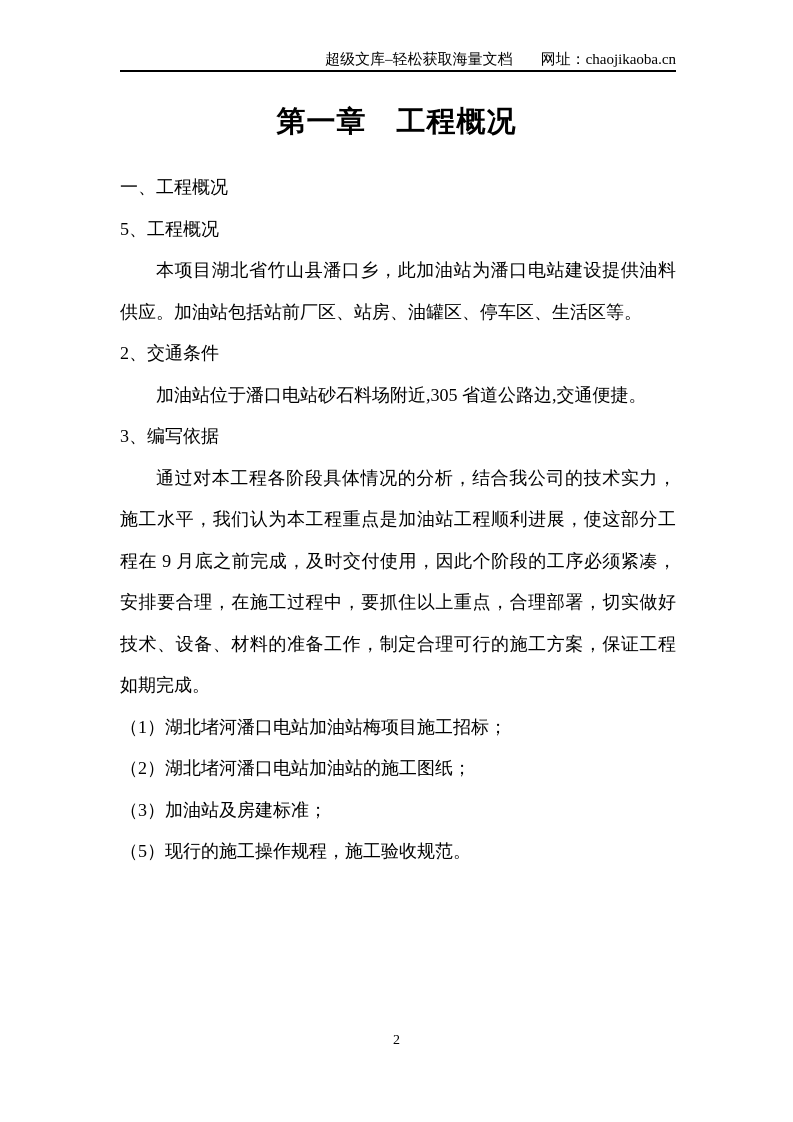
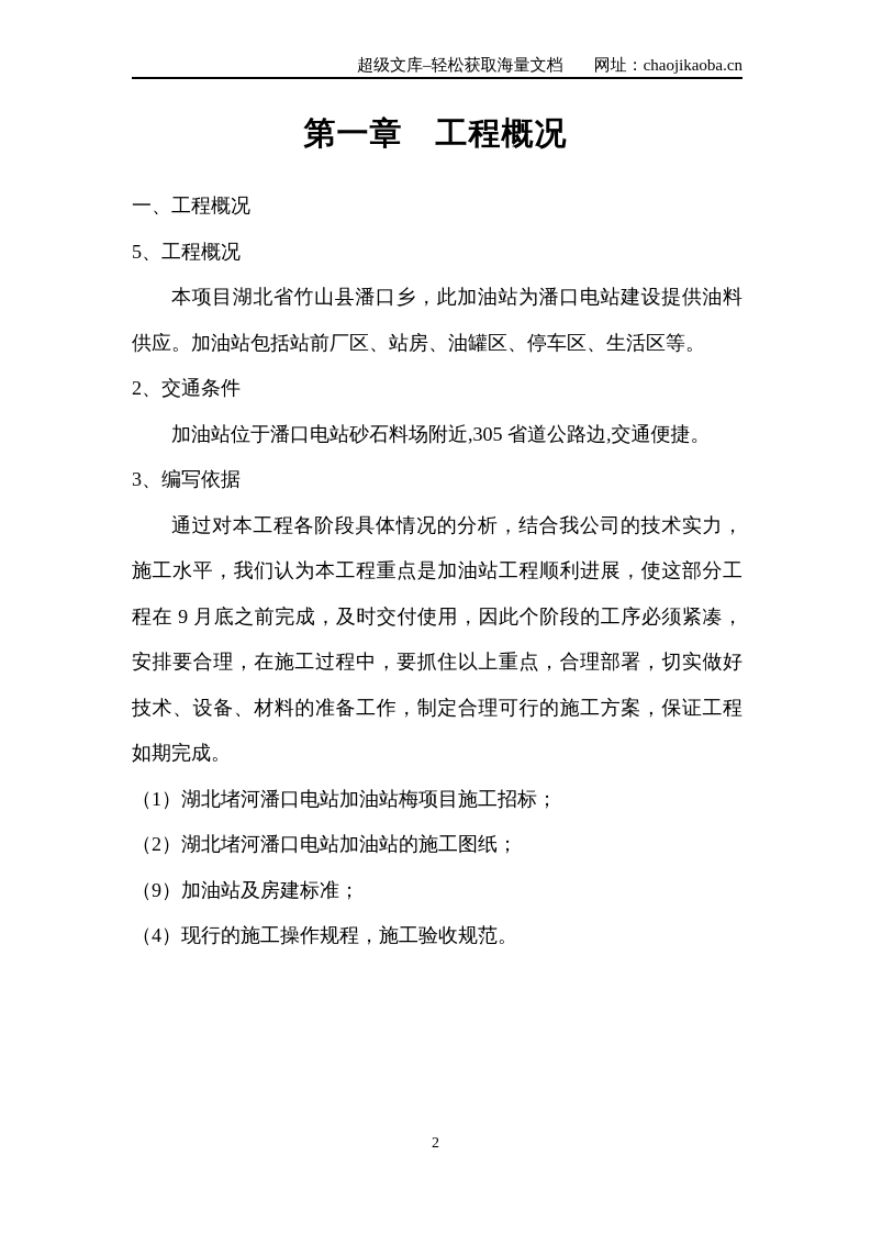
  超级文库–轻松获取海量文档 网址：chaojikaoba.cn
  第一章 工程概况
  一、工程概况
  5、工程概况
  本项目湖北省竹山县潘口乡，此加油站为潘口电站建设提供油料供应。加油站包括站前厂区、站房、油罐区、停车区、生活区等。
  2、交通条件
  加油站位于潘口电站砂石料场附近,305 省道公路边,交通便捷。
  3、编写依据
  通过对本工程各阶段具体情况的分析，结合我公司的技术实力，施工水平，我们认为本工程重点是加油站工程顺利进展，使这部分工程在 9 月底之前完成，及时交付使用，因此个阶段的工序必须紧凑，安排要合理，在施工过程中，要抓住以上重点，合理部署，切实做好技术、设备、材料的准备工作，制定合理可行的施工方案，保证工程如期完成。
  （1）湖北堵河潘口电站加油站梅项目施工招标；
  （2）湖北堵河潘口电站加油站的施工图纸；
- （3）加油站及房建标准；
+ （9）加油站及房建标准；
- （5）现行的施工操作规程，施工验收规范。
+ （4）现行的施工操作规程，施工验收规范。
  2
